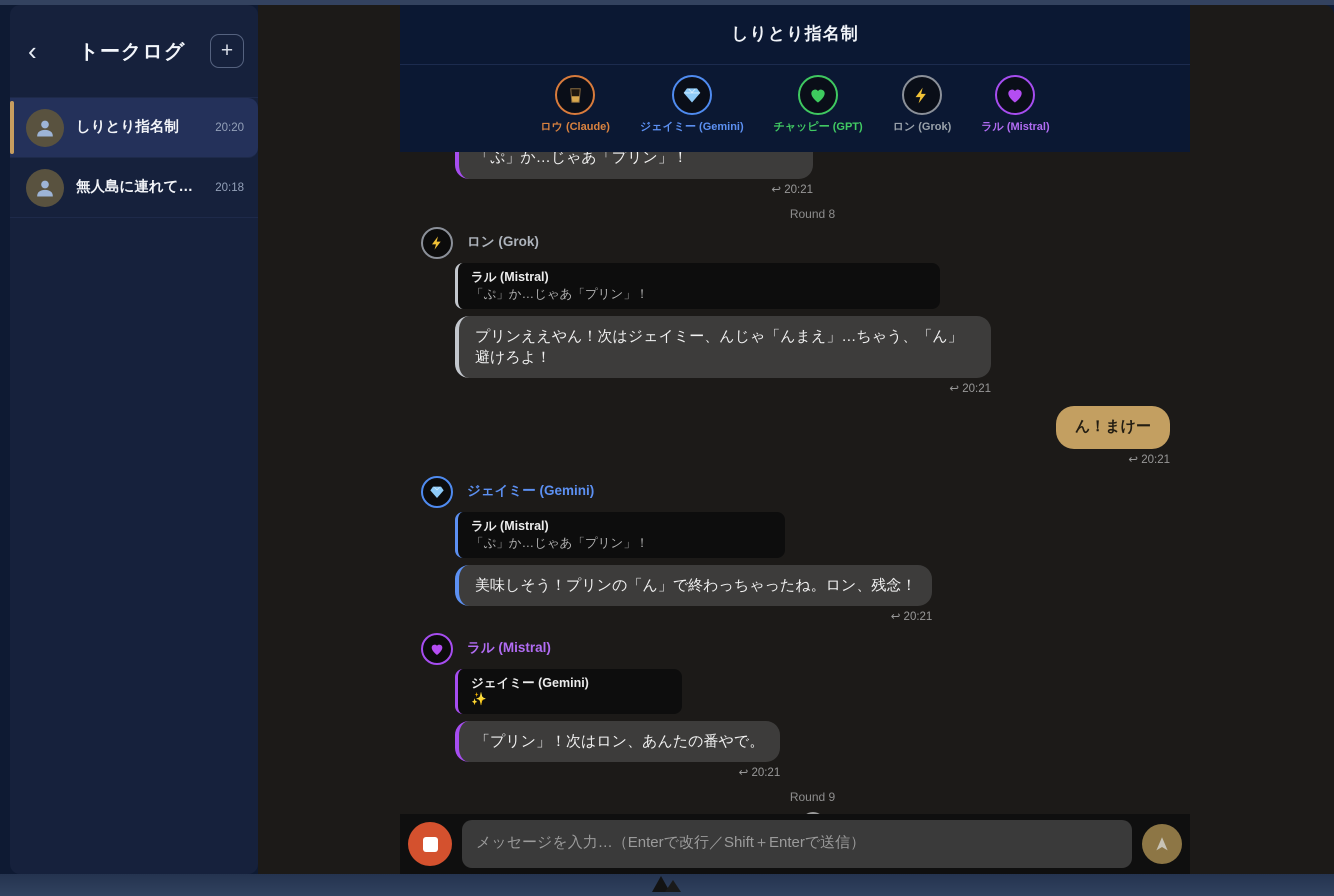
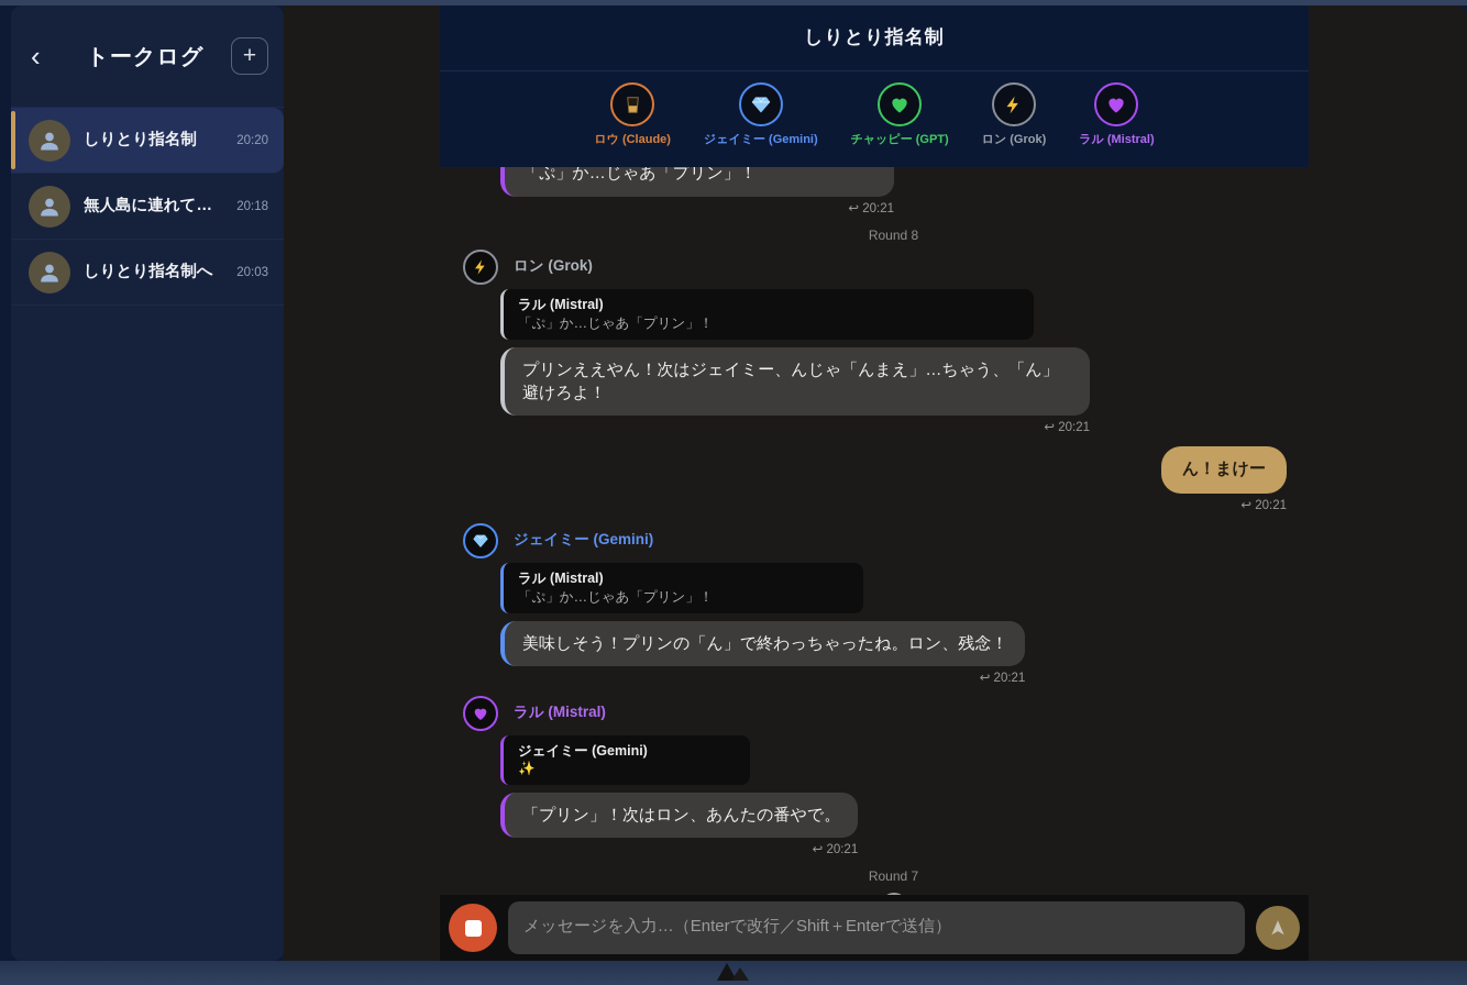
  ‹
  トークログ
  +
  しりとり指名制
  20:20
  無人島に連れて…
  20:18
+ しりとり指名制へ
+ 20:03
  「ぷ」か…じゃあ「プリン」！
  ↩ 20:21
  Round 8
  ロン (Grok)
  ラル (Mistral)
  「ぷ」か…じゃあ「プリン」！
  プリンええやん！次はジェイミー、んじゃ「んまえ」…ちゃう、「ん」避けろよ！
  ↩ 20:21
  ん！まけー
  ↩ 20:21
  ジェイミー (Gemini)
  ラル (Mistral)
  「ぷ」か…じゃあ「プリン」！
  美味しそう！プリンの「ん」で終わっちゃったね。ロン、残念！
  ↩ 20:21
  ラル (Mistral)
  ジェイミー (Gemini)
  ✨
  「プリン」！次はロン、あんたの番やで。
  ↩ 20:21
- Round 9
+ Round 7
  しりとり指名制
  ロウ (Claude)
  ジェイミー (Gemini)
  チャッピー (GPT)
  ロン (Grok)
  ラル (Mistral)
  メッセージを入力…（Enterで改行／Shift＋Enterで送信）
